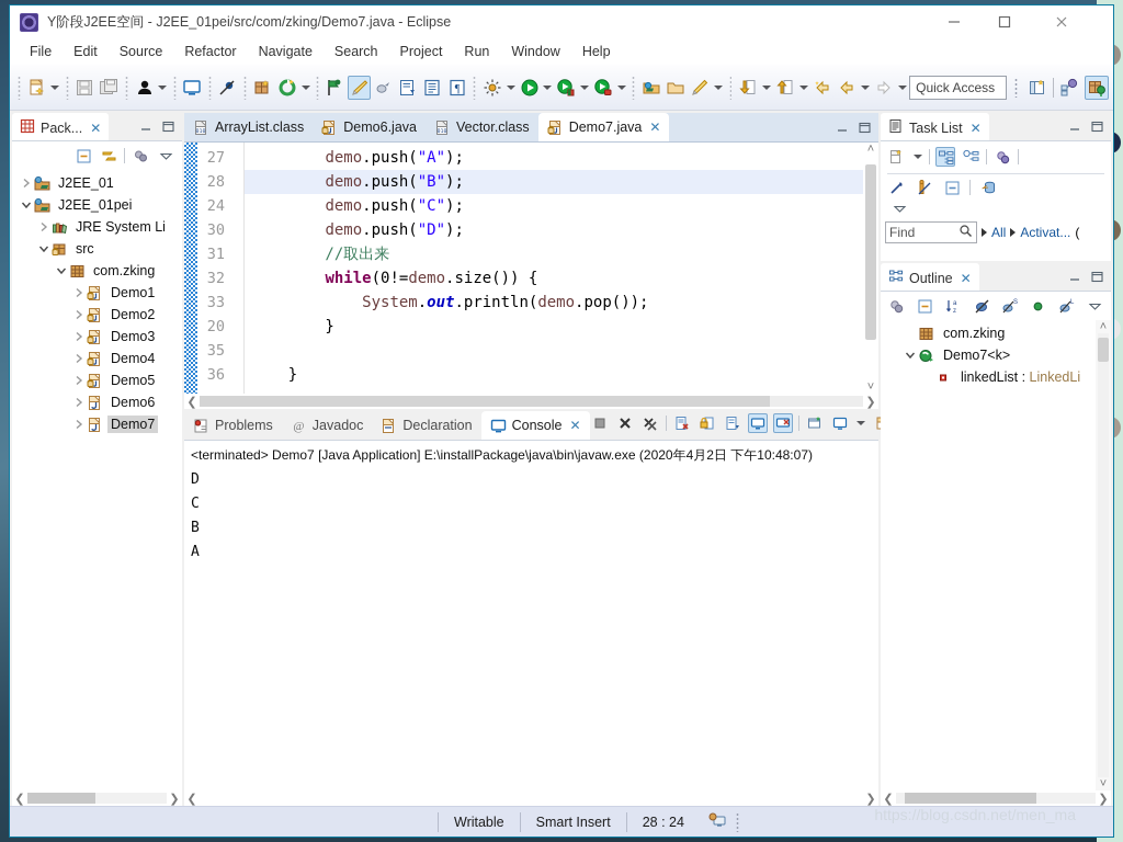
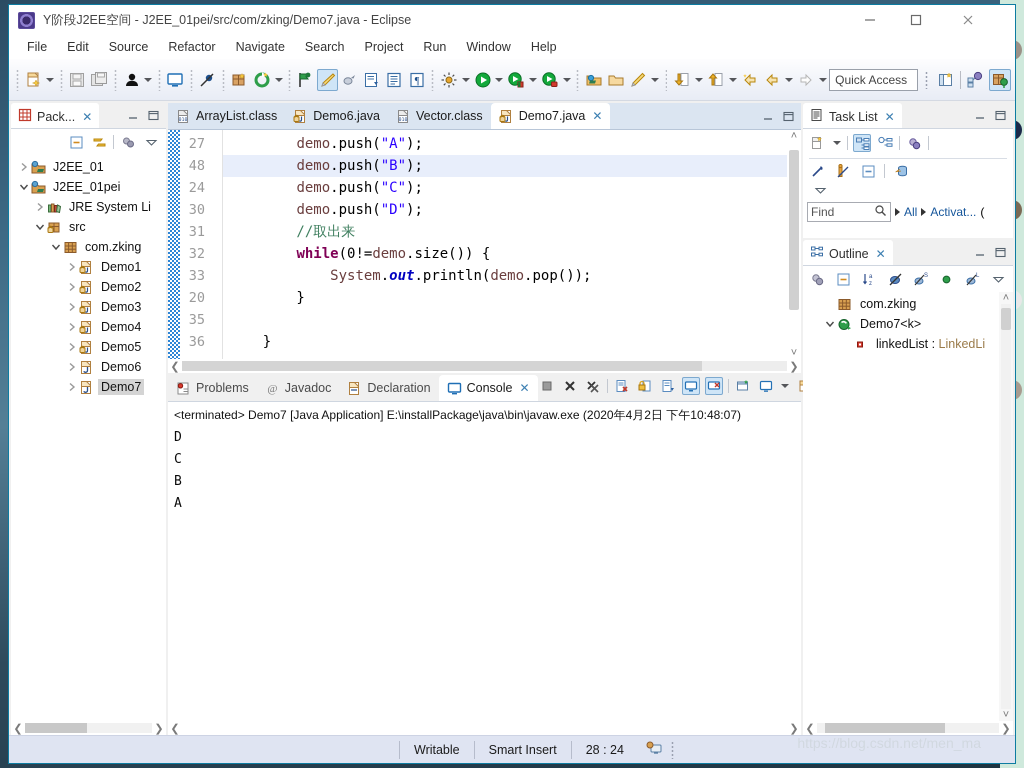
  Y阶段J2EE空间 - J2EE_01pei/src/com/zking/Demo7.java - Eclipse
  File
  Edit
  Source
  Refactor
  Navigate
  Search
  Project
  Run
  Window
  Help
  ¶
  Quick Access
  Pack...
  ✕
  J2EE_01
  J2EE_01pei
  JRE System Li
  src
  com.zking
  Demo1
  Demo2
  Demo3
  Demo4
  Demo5
  Demo6
  Demo7
  ❮
  ❯
  ArrayList.class
  Demo6.java
  Vector.class
  Demo7.java
  ✕
  27
- 28
+ 48
  24
  30
  31
  32
  33
  20
  35
  36
  demo.push("A");
  demo.push("B");
  demo.push("C");
  demo.push("D");
  //取出来
  while(0!=demo.size()) {
  System.out.println(demo.pop());
  }
  }
  ˄
  ˅
  ❮
  ❯
  Problems
  @
  Javadoc
  Declaration
  Console
  ✕
  <terminated> Demo7 [Java Application] E:\installPackage\java\bin\javaw.exe (2020年4月2日 下午10:48:07)
  D
  C
  B
  A
  ❮
  ❯
  Task List
  ✕
  Find
  All
  Activat...
  (
  Outline
  ✕
  com.zking
  Demo7<k>
  linkedList : LinkedLi
  ˄
  ˅
  ❮
  ❯
  Writable
  Smart Insert
  28 : 24
